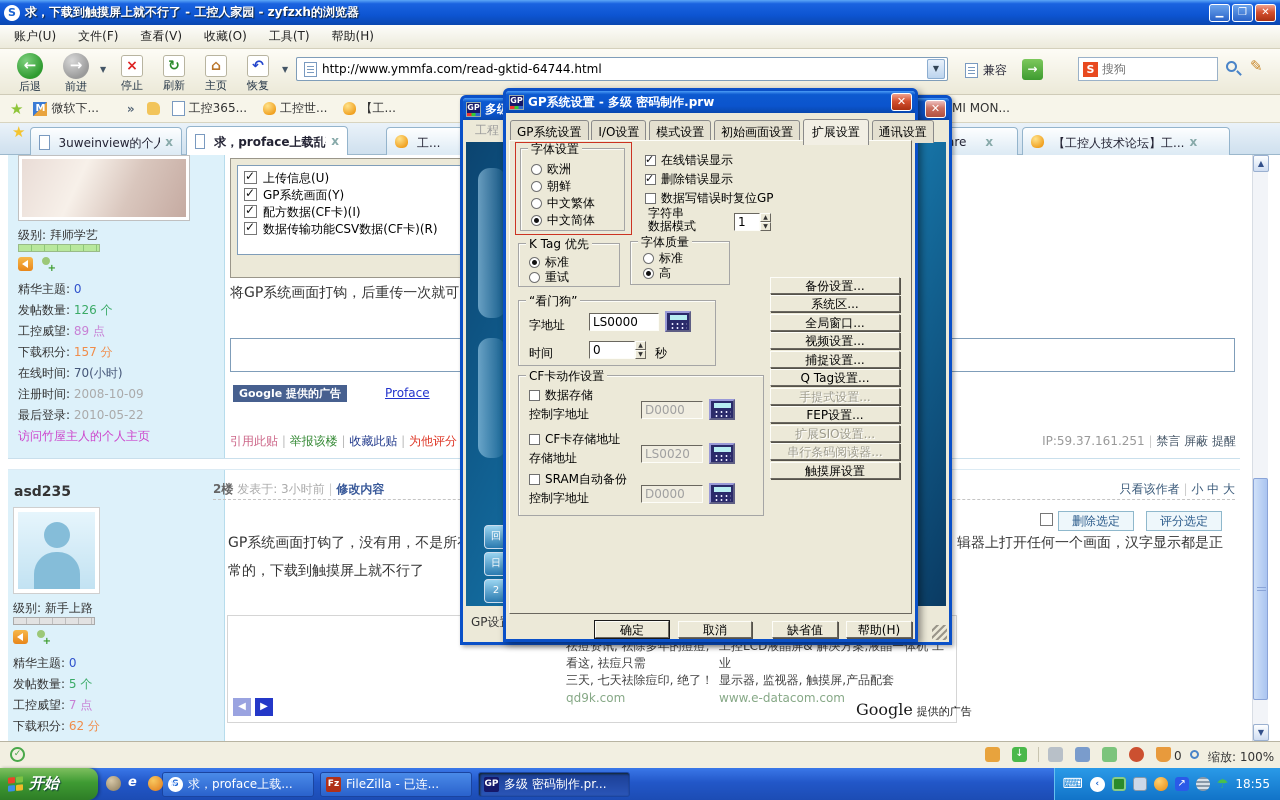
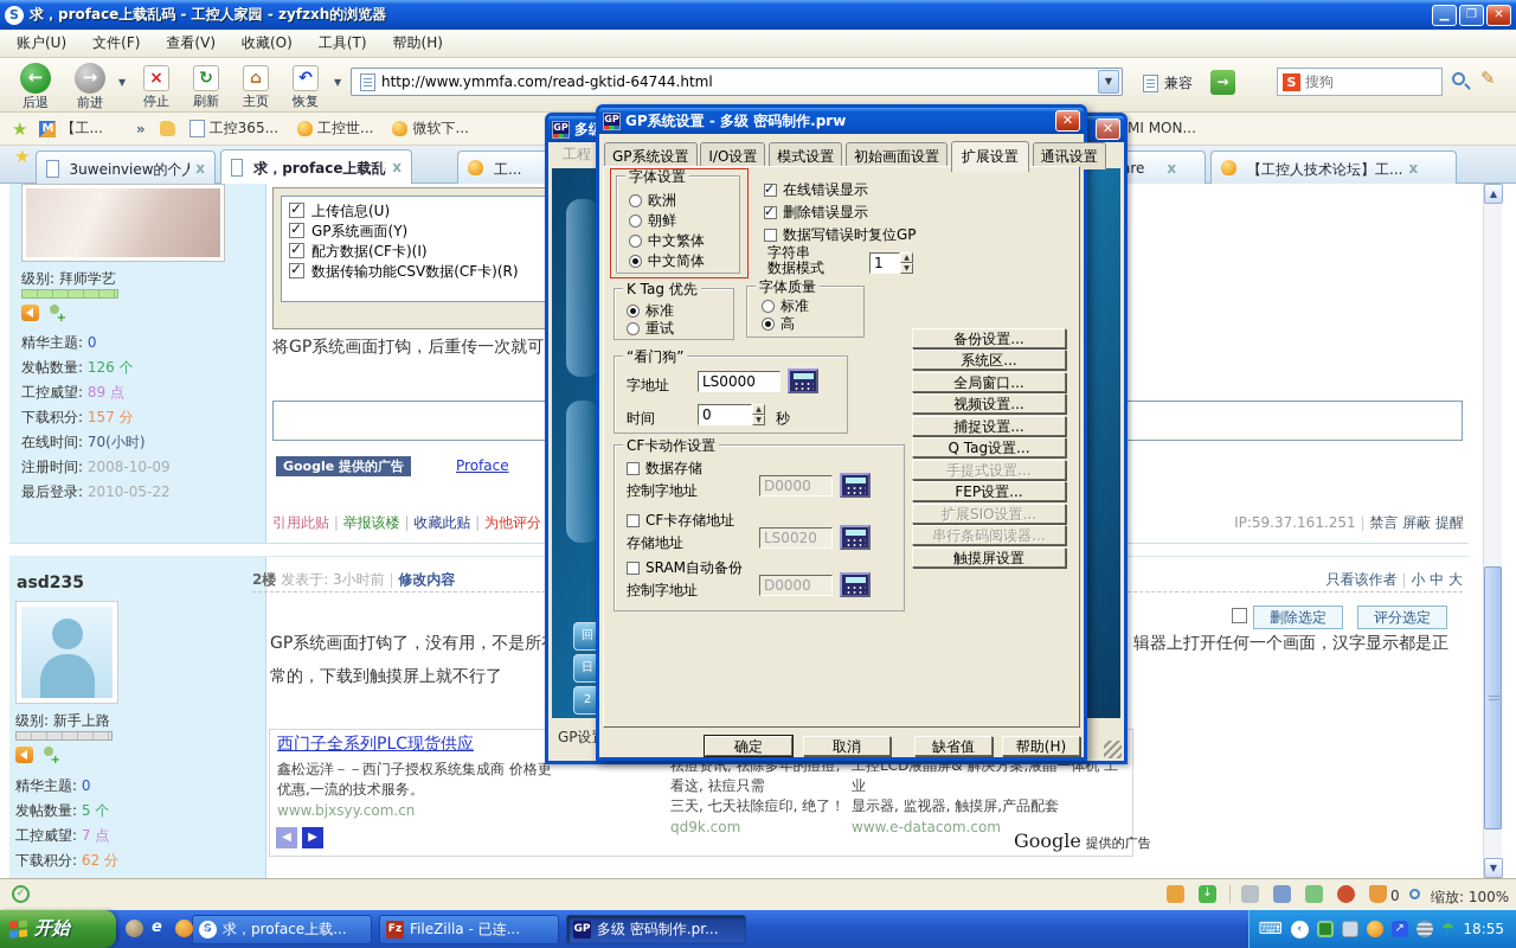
  S
- 求，下载到触摸屏上就不行了 - 工控人家园 - zyfzxh的浏览器
+ 求，proface上载乱码 - 工控人家园 - zyfzxh的浏览器
  ▁
  ❐
  ✕
  账户(U)
  文件(F)
  查看(V)
  收藏(O)
  工具(T)
  帮助(H)
  ←
  后退
  →
  前进
  ▼
  ×
  停止
  ↻
  刷新
  ⌂
  主页
  ↶
  恢复
  ▼
  http://www.ymmfa.com/read-gktid-64744.html
  ▼
  兼容
  →
  S
  搜狗
  ✎
  ★
  M
- 微软下...
+ 【工...
  »
  工控365...
  工控世...
- 【工...
+ 微软下...
  MI MON...
  ★
  3uweinview的个人
  x
  求，proface上载乱
  x
  工...
  x
  【工控人技术论坛】工...
  x
  级别: 拜师学艺
  精华主题: 0
  发帖数量: 126 个
  工控威望: 89 点
  下载积分: 157 分
  在线时间: 70(小时)
  注册时间: 2008-10-09
  最后登录: 2010-05-22
- 访问竹屋主人的个人主页
  上传信息(U)
  GP系统画面(Y)
  配方数据(CF卡)(I)
  数据传输功能CSV数据(CF卡)(R)
  将GP系统画面打钩，后重传一次就可
  Google 提供的广告
  Proface
  引用此贴 | 举报该楼 | 收藏此贴 | 为他评分
  IP:59.37.161.251 | 禁言 屏蔽 提醒
  asd235
  级别: 新手上路
  精华主题: 0
  发帖数量: 5 个
  工控威望: 7 点
  下载积分: 62 分
  2楼 发表于: 3小时前 | 修改内容
  只看该作者 | 小 中 大
  删除选定
  评分选定
  GP系统画面打钩了，没有用，不是所
  常的，下载到触摸屏上就不行了
  辑器上打开任何一个画面，汉字显示都是正
+ 西门子全系列PLC现货供应
+ 鑫松远洋－－西门子授权系统集成商 价格更
+ 优惠,一流的技术服务。
+ www.bjxsyy.com.cn
  祛痘资讯, 祛除多年的痘痘, 看这, 祛痘只需
  三天, 七天祛除痘印, 绝了！
  qd9k.com
  工控LCD液晶屏& 解决方案,液晶一体机 工业
  显示器, 监视器, 触摸屏,产品配套
  www.e-datacom.com
  ◀
  ▶
  Google 提供的广告
  ▲
  ▼
  GP
  ✕
  工程
  回
  日
  2
  GP设
  GP
  GP系统设置 - 多级 密码制作.prw
  ✕
  GP系统设置 I/O设置 模式设置 初始画面设置 扩展设置 通讯设置
  字体设置
  欧洲
  朝鲜
  中文繁体
  中文简体
  在线错误显示
  删除错误显示
  数据写错误时复位GP
  字符串
  数据模式
  1
  K Tag 优先
  标准
  重试
  字体质量
  标准
  高
  “看门狗”
  字地址
  LS0000
  时间
  0
  秒
  CF卡动作设置
  数据存储
  控制字地址
  D0000
  CF卡存储地址
  存储地址
  LS0020
  SRAM自动备份
  控制字地址
  D0000
  备份设置...
  系统区...
  全局窗口...
  视频设置...
  捕捉设置...
  Q Tag设置...
  手提式设置...
  FEP设置...
  扩展SIO设置...
  串行条码阅读器...
  触摸屏设置
  确定
  取消
  缺省值
  帮助(H)
  ✓
  ↓
  0
  缩放: 100%
  开始
  e
  »
  S
  求，proface上载...
  Fz
  FileZilla - 已连...
  GP
  多级 密码制作.pr...
  ⌨
  ‹
  ↗
  ☂
  18:55
